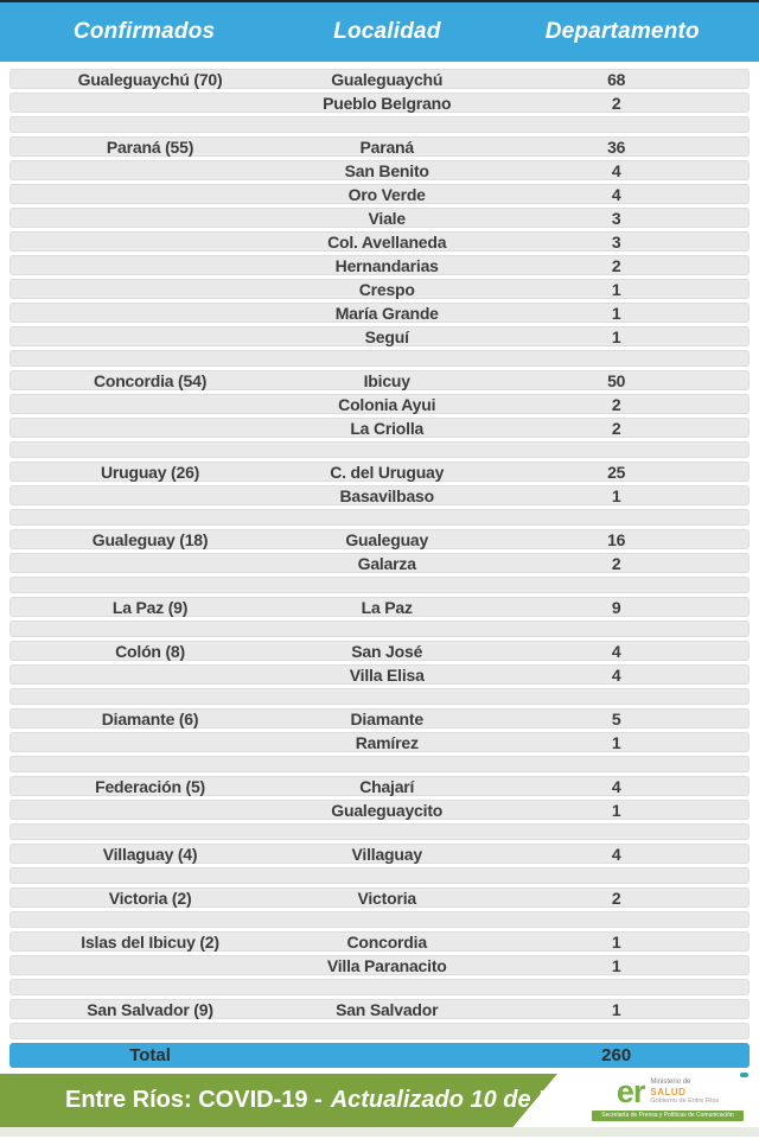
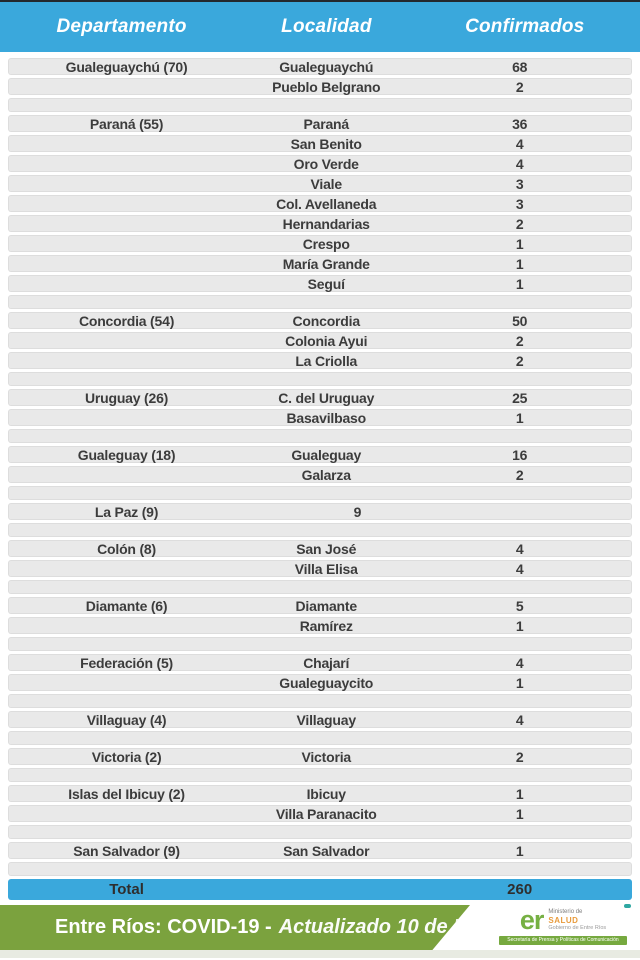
- Confirmados
+ Departamento
  Localidad
- Departamento
+ Confirmados
  Gualeguaychú (70)
  Gualeguaychú
  68
  Pueblo Belgrano
  2
  Paraná (55)
  Paraná
  36
  San Benito
  4
  Oro Verde
  4
  Viale
  3
  Col. Avellaneda
  3
  Hernandarias
  2
  Crespo
  1
  María Grande
  1
  Seguí
  1
  Concordia (54)
- Ibicuy
+ Concordia
  50
  Colonia Ayui
  2
  La Criolla
  2
  Uruguay (26)
  C. del Uruguay
  25
  Basavilbaso
  1
  Gualeguay (18)
  Gualeguay
  16
  Galarza
  2
  La Paz (9)
- La Paz
  9
  Colón (8)
  San José
  4
  Villa Elisa
  4
  Diamante (6)
  Diamante
  5
  Ramírez
  1
  Federación (5)
  Chajarí
  4
  Gualeguaycito
  1
  Villaguay (4)
  Villaguay
  4
  Victoria (2)
  Victoria
  2
  Islas del Ibicuy (2)
- Concordia
+ Ibicuy
  1
  Villa Paranacito
  1
  San Salvador (9)
  San Salvador
  1
  Total
  260
  Entre Ríos: COVID-19 -
  er
  SALUD
